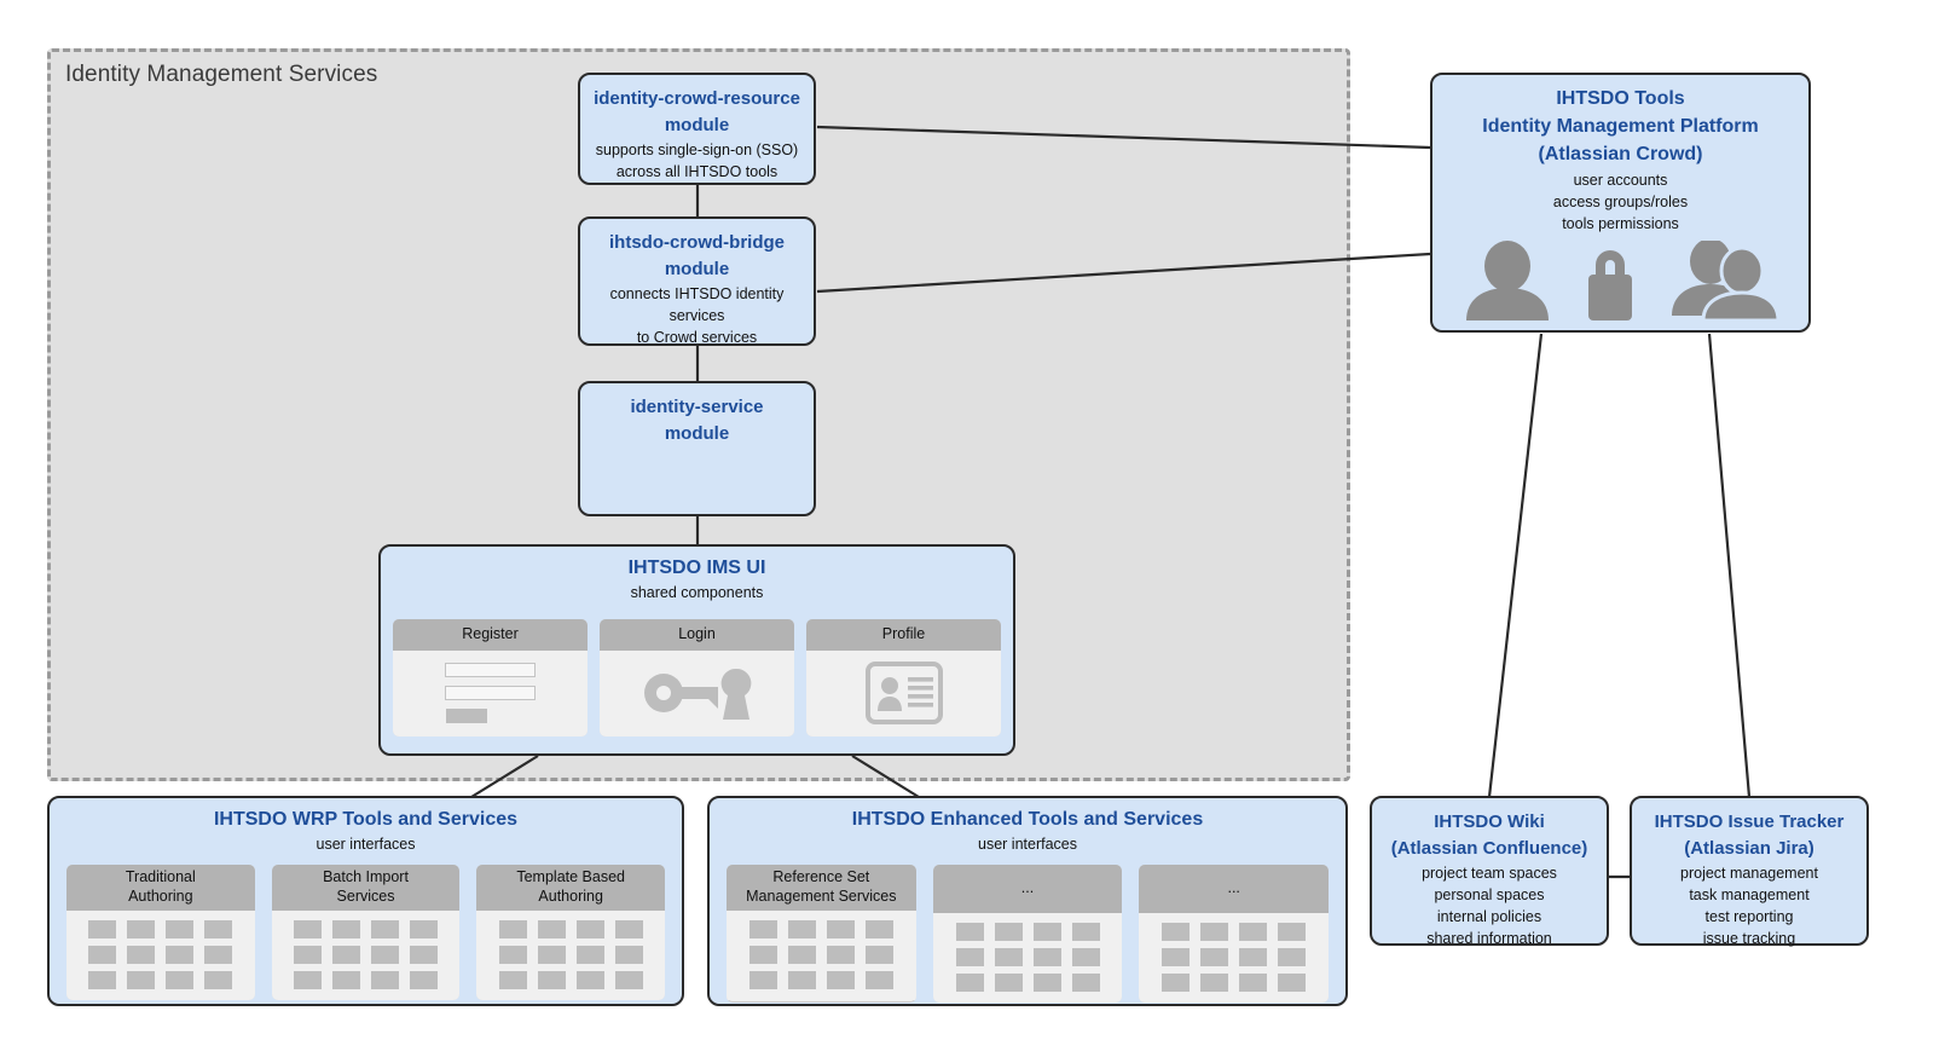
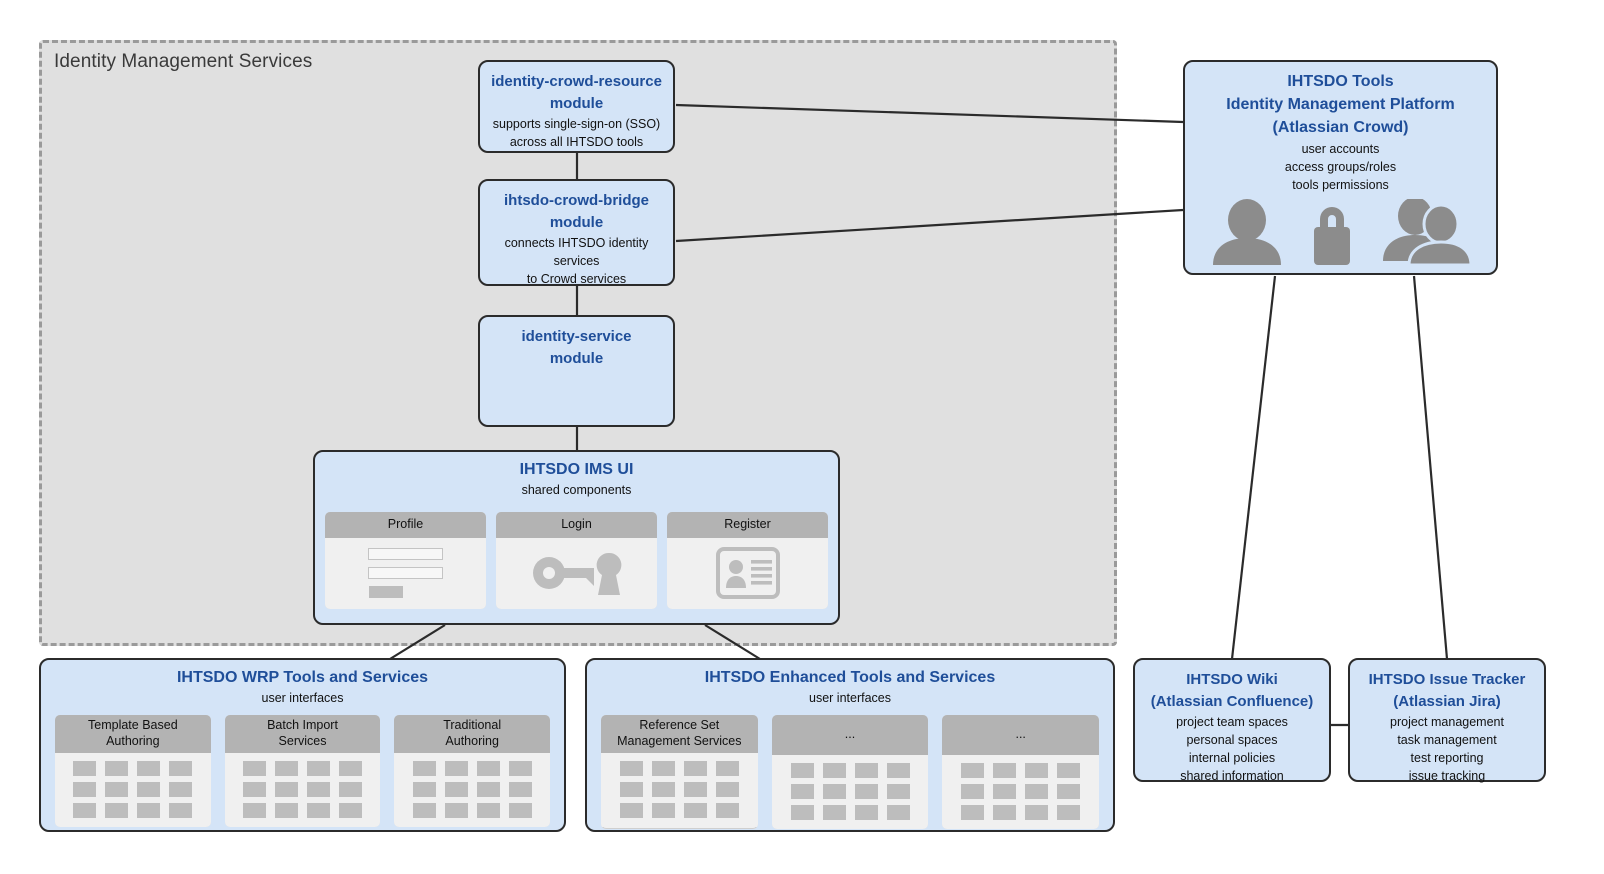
  Identity Management Services
  identity-crowd-resource
  module
  supports single-sign-on (SSO)
  across all IHTSDO tools
  ihtsdo-crowd-bridge
  module
  connects IHTSDO identity
  services
  to Crowd services
  identity-service
  module
  IHTSDO Tools
  Identity Management Platform
  (Atlassian Crowd)
  user accounts
  access groups/roles
  tools permissions
  IHTSDO IMS UI
  shared components
- Register
+ Profile
  Login
- Profile
+ Register
  IHTSDO WRP Tools and Services
  user interfaces
- Traditional
+ Template Based
  Authoring
  Batch Import
  Services
- Template Based
+ Traditional
  Authoring
  IHTSDO Enhanced Tools and Services
  user interfaces
  Reference Set
  Management Services
  ...
  ...
  IHTSDO Wiki
  (Atlassian Confluence)
  project team spaces
  personal spaces
  internal policies
  shared information
  IHTSDO Issue Tracker
  (Atlassian Jira)
  project management
  task management
  test reporting
  issue tracking
